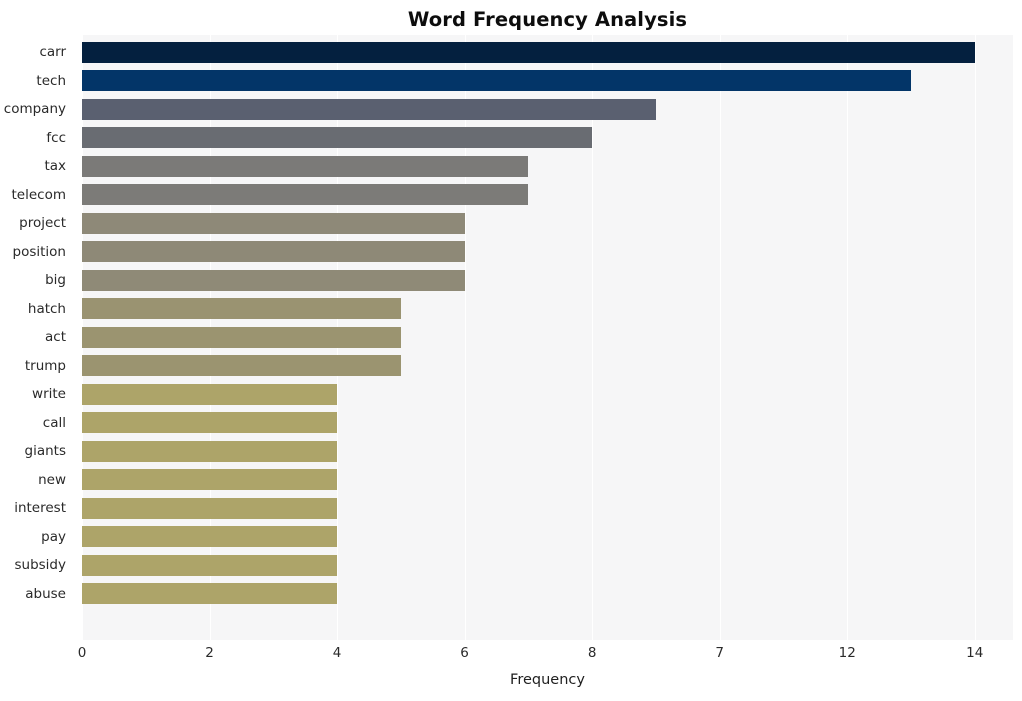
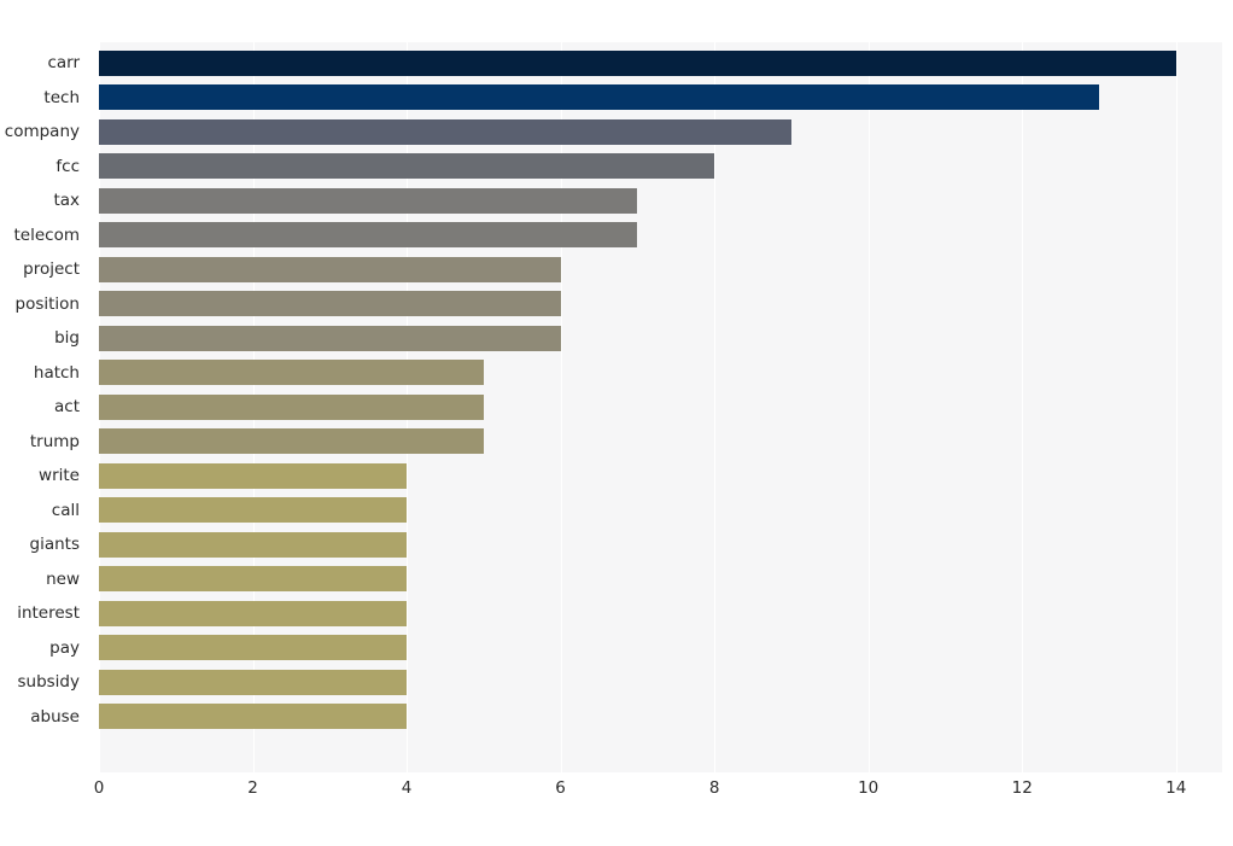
- Word Frequency Analysis
  carr
  tech
  company
  fcc
  tax
  telecom
  project
  position
  big
  hatch
  act
  trump
  write
  call
  giants
  new
  interest
  pay
  subsidy
  abuse
  0
  2
  4
  6
  8
- 7
+ 10
  12
  14
- Frequency
